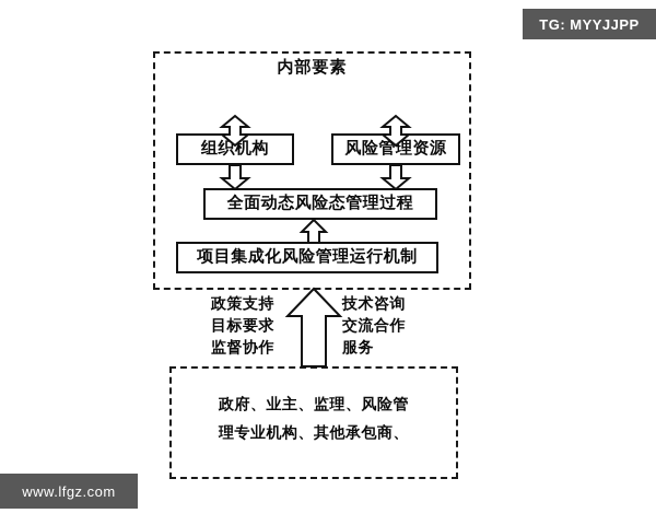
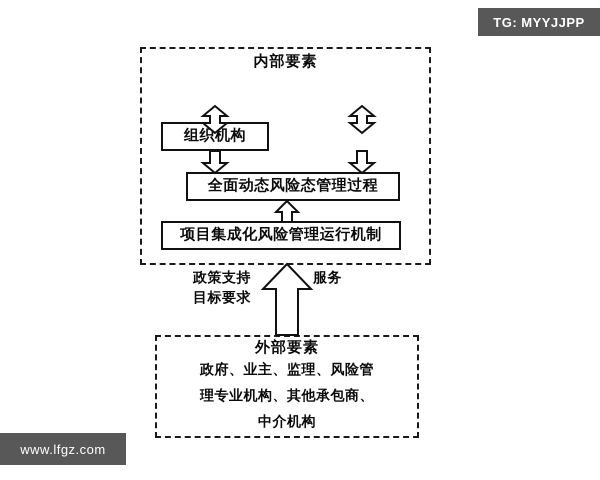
  内部要素
  组织机构
- 风险管理资源
  全面动态风险态管理过程
  项目集成化风险管理运行机制
  政策支持
  目标要求
- 监督协作
- 技术咨询
- 交流合作
  服务
+ 外部要素
  政府、业主、监理、风险管
  理专业机构、其他承包商、
+ 中介机构
  TG: MYYJJPP
  www.lfgz.com
